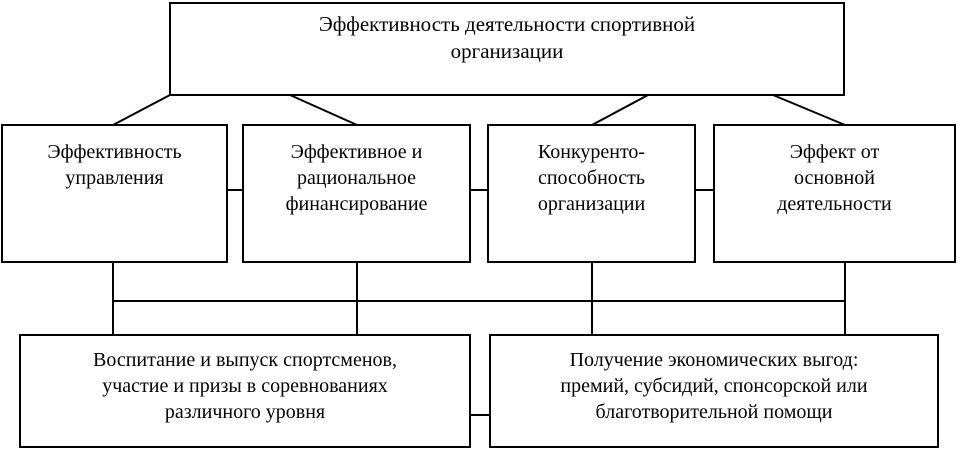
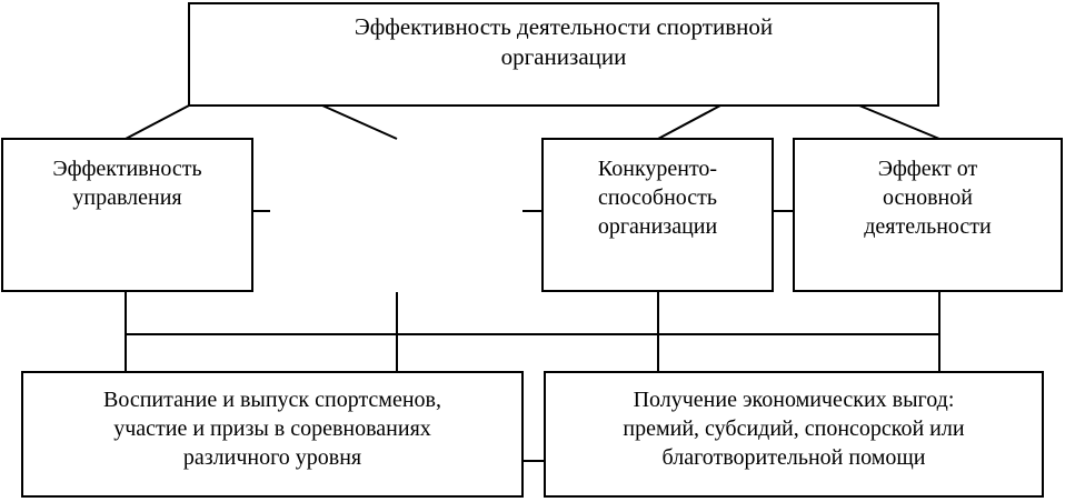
  Эффективность деятельности спортивной
  организации
  Эффективность
  управления
- Эффективное и
- рациональное
- финансирование
  Конкуренто-
  способность
  организации
  Эффект от
  основной
  деятельности
  Воспитание и выпуск спортсменов,
  участие и призы в соревнованиях
  различного уровня
  Получение экономических выгод:
  премий, субсидий, спонсорской или
  благотворительной помощи
